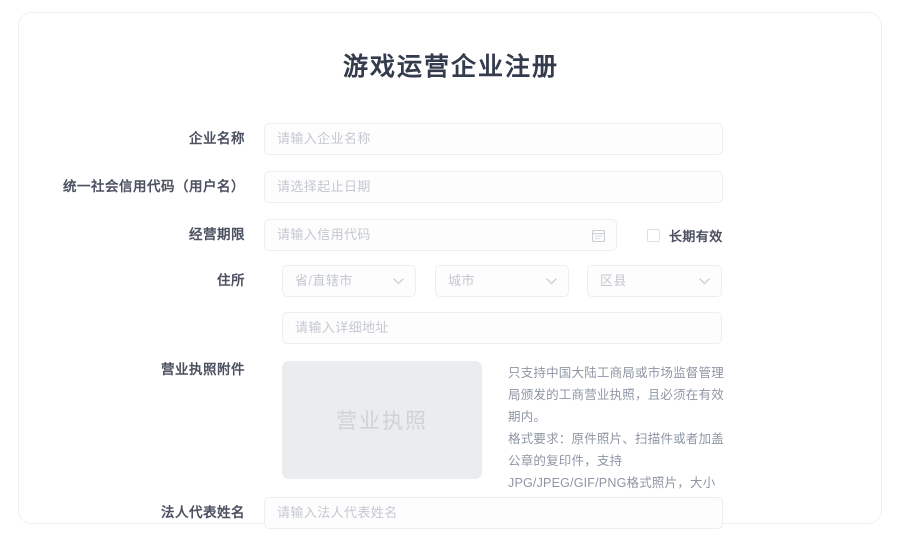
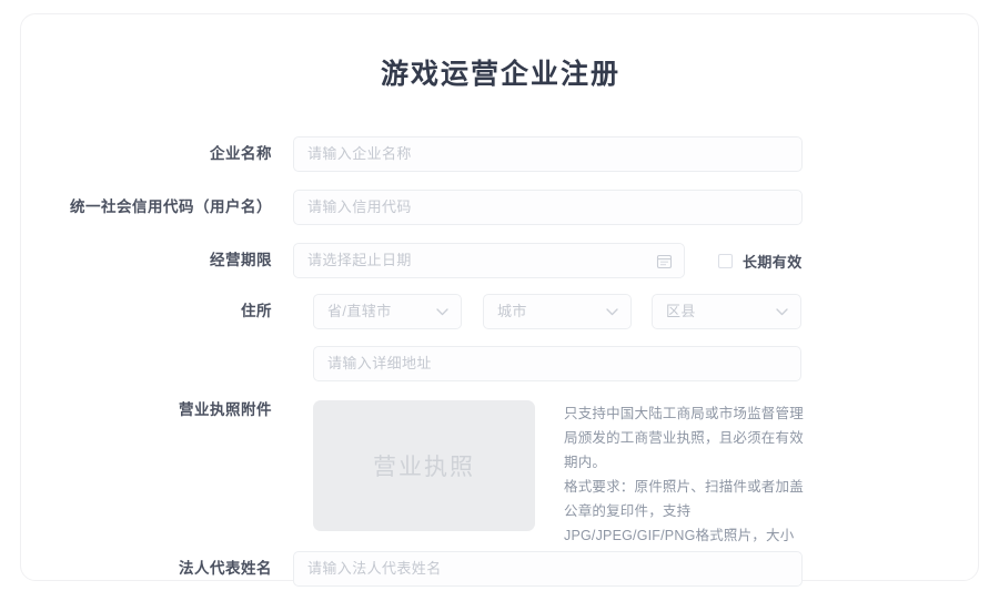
  游戏运营企业注册
  企业名称
  请输入企业名称
  统一社会信用代码（用户名）
- 请选择起止日期
+ 请输入信用代码
  经营期限
- 请输入信用代码
+ 请选择起止日期
  长期有效
  住所
  省/直辖市
  城市
  区县
  请输入详细地址
  营业执照附件
  营业执照
  只支持中国大陆工商局或市场监督管理局颁发的工商营业执照，且必须在有效期内。
  格式要求：原件照片、扫描件或者加盖公章的复印件，支持JPG/JPEG/GIF/PNG格式照片，大小
  法人代表姓名
  请输入法人代表姓名
